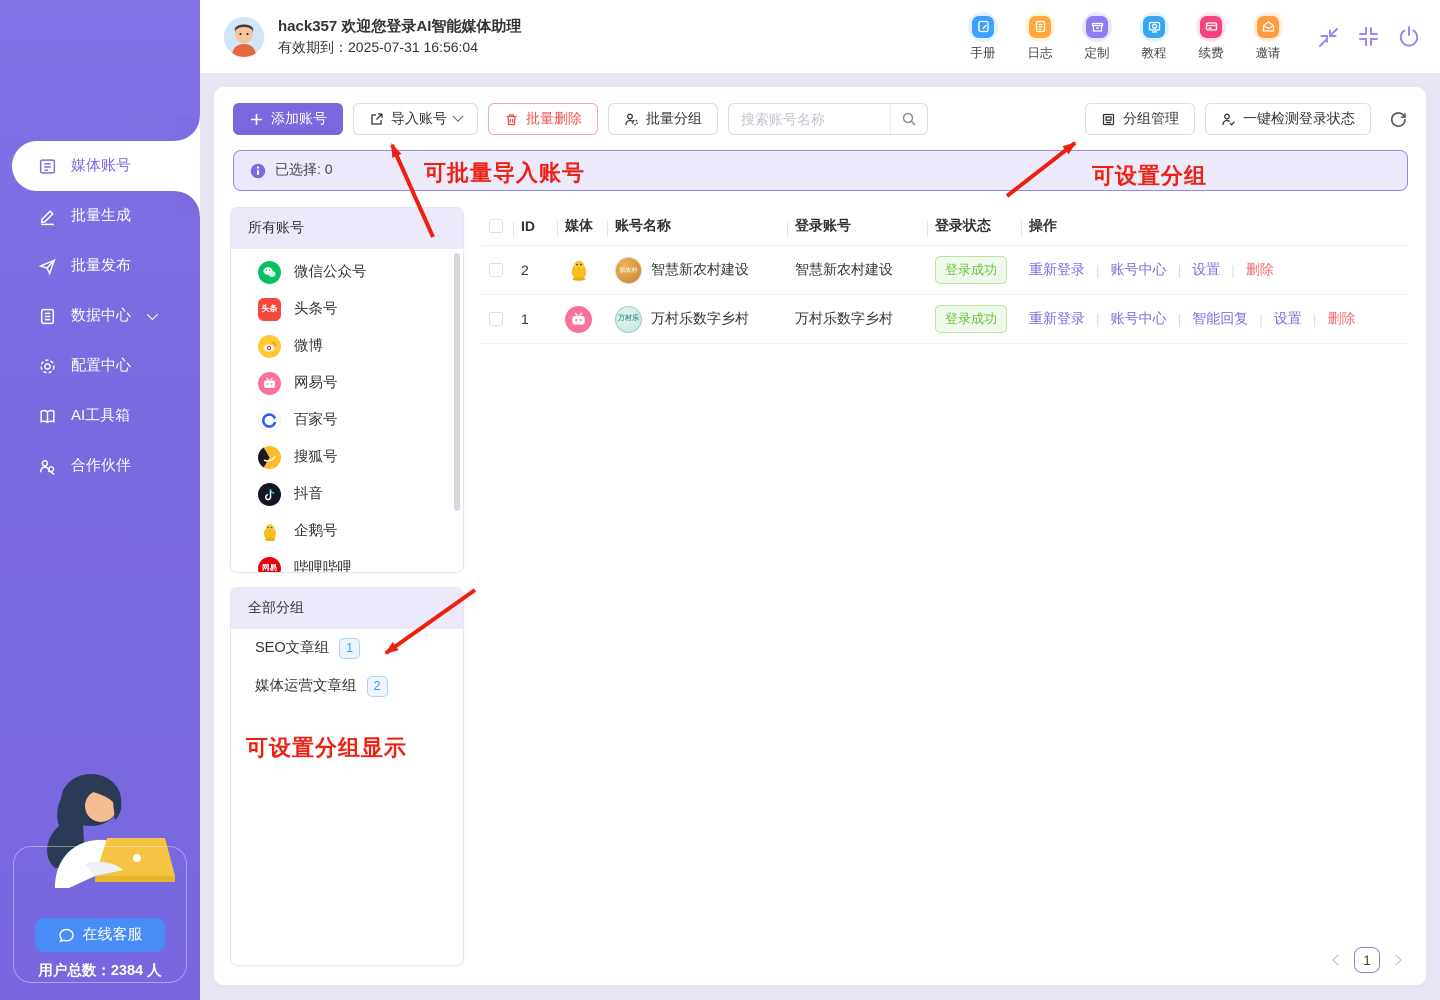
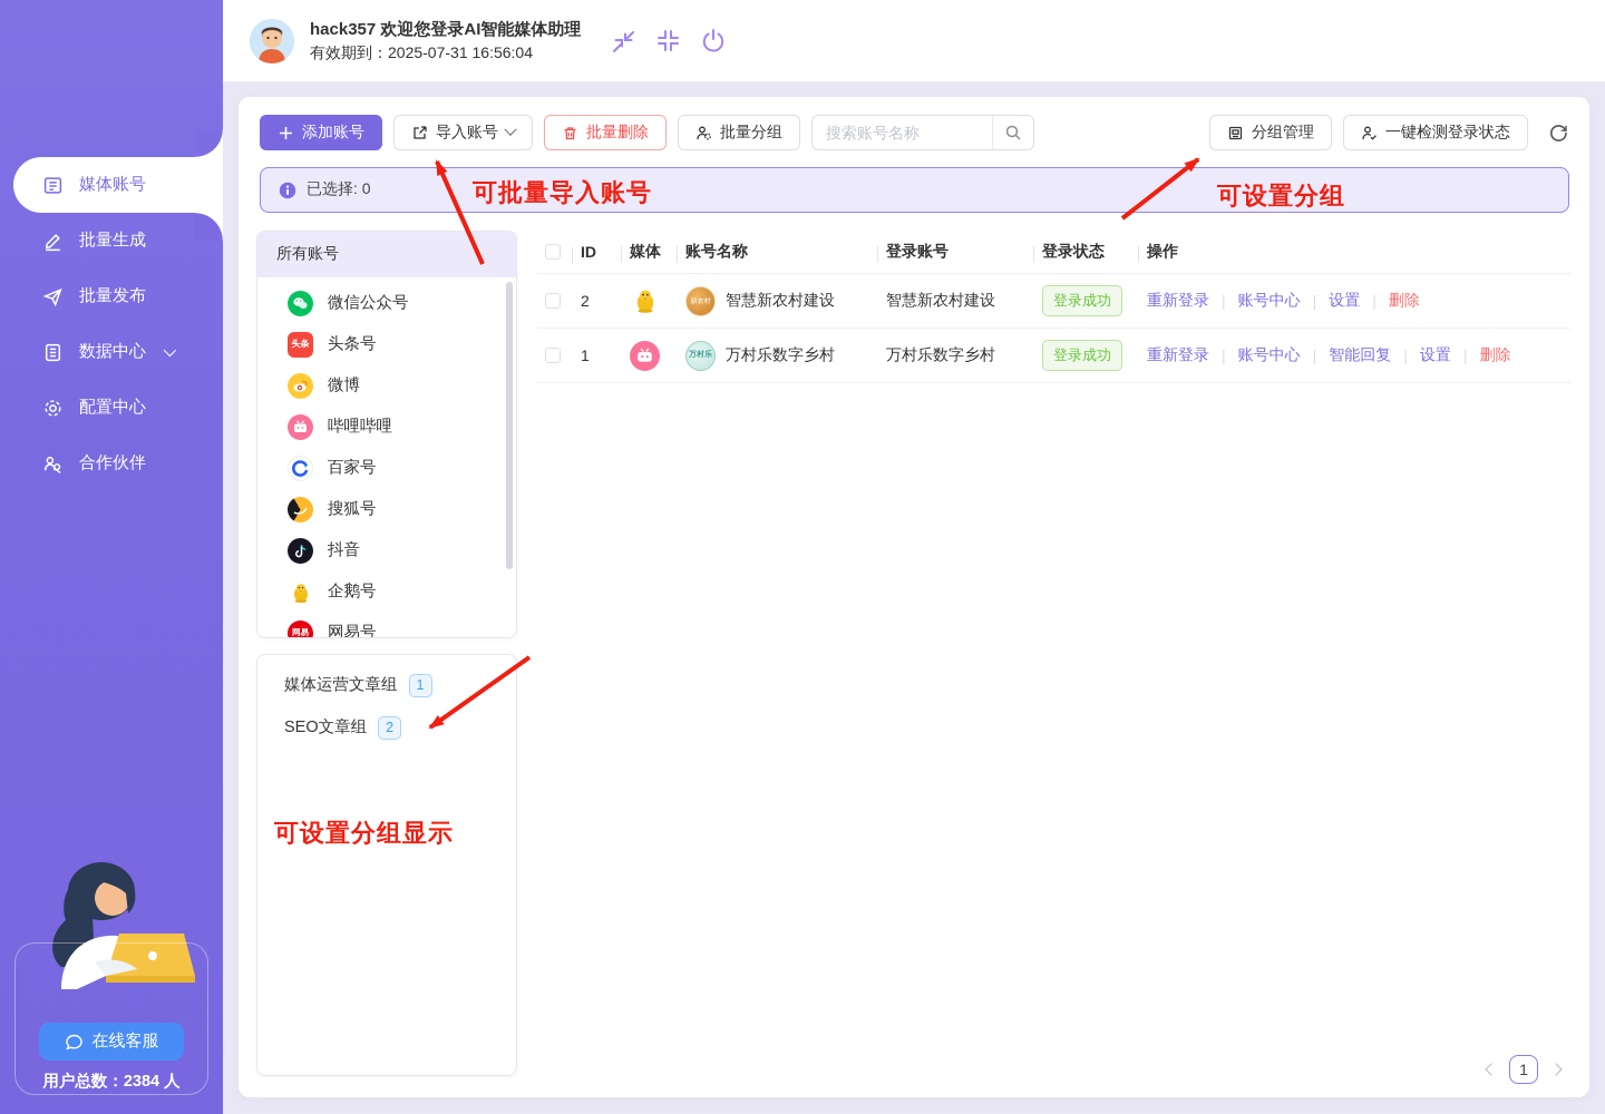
  媒体账号
  批量生成
  批量发布
  数据中心
  配置中心
- AI工具箱
  合作伙伴
  在线客服
  用户总数：2384 人
  hack357 欢迎您登录AI智能媒体助理
  有效期到：2025-07-31 16:56:04
- 手册
- 日志
- 定制
- 教程
- 续费
- 邀请
  添加账号
  导入账号
  批量删除
  批量分组
  搜索账号名称
  分组管理
  一键检测登录状态
  已选择: 0
  所有账号
  微信公众号
  头条
  头条号
  微博
- 网易号
+ 哔哩哔哩
  百家号
  搜狐号
  抖音
  企鹅号
  网易
- 哔哩哔哩
+ 网易号
- 全部分组
- SEO文章组
+ 媒体运营文章组
  1
- 媒体运营文章组
+ SEO文章组
  2
  ID
  媒体
  账号名称
  登录账号
  登录状态
  操作
  2
  智慧新农村建设
  智慧新农村建设
  登录成功
  重新登录
  |
  账号中心
  |
  设置
  删除
  1
  万村乐数字乡村
  万村乐数字乡村
  登录成功
  重新登录
  |
  账号中心
  |
  智能回复
  设置
  |
  删除
  1
  可批量导入账号
  可设置分组
  可设置分组显示
